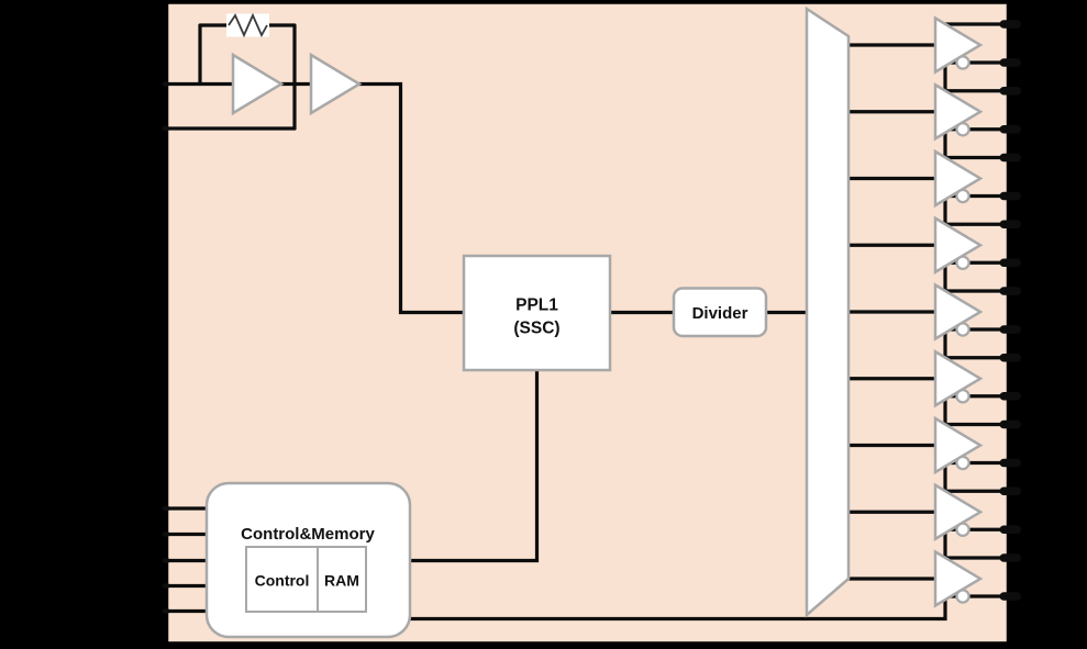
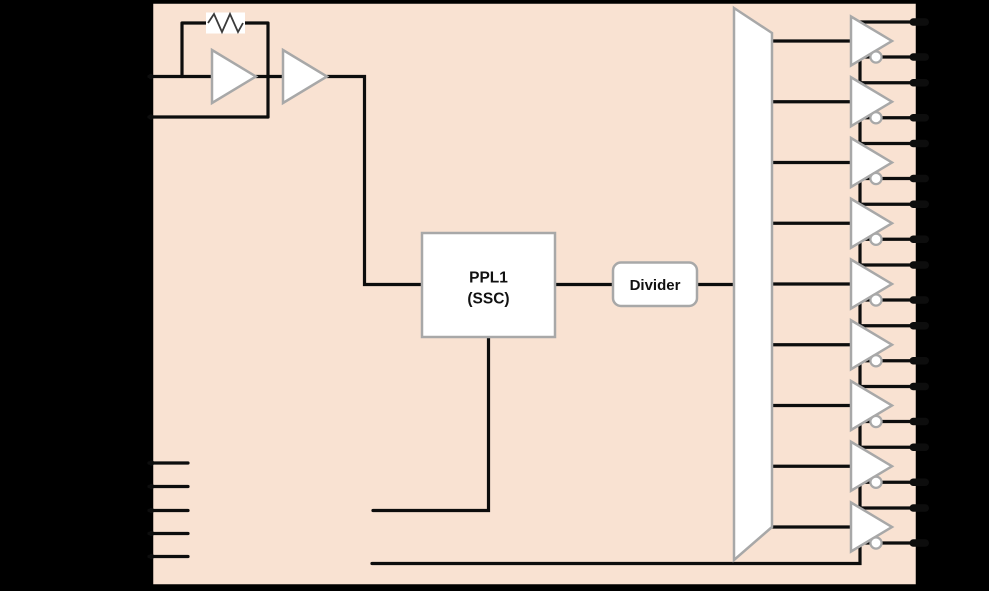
  PPL1
  (SSC)
  Divider
- Control&Memory
- Control
- RAM
